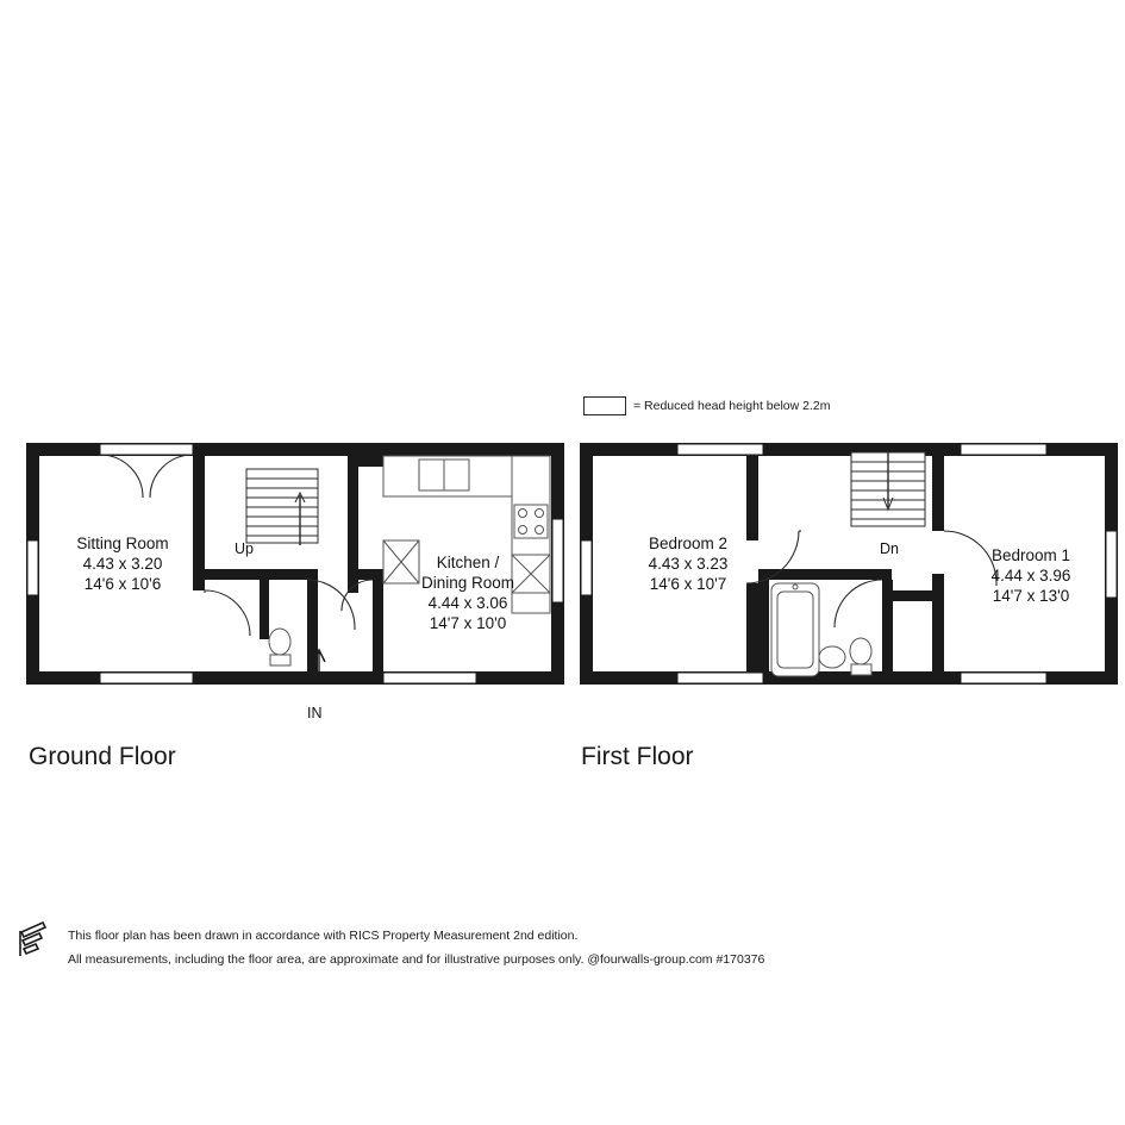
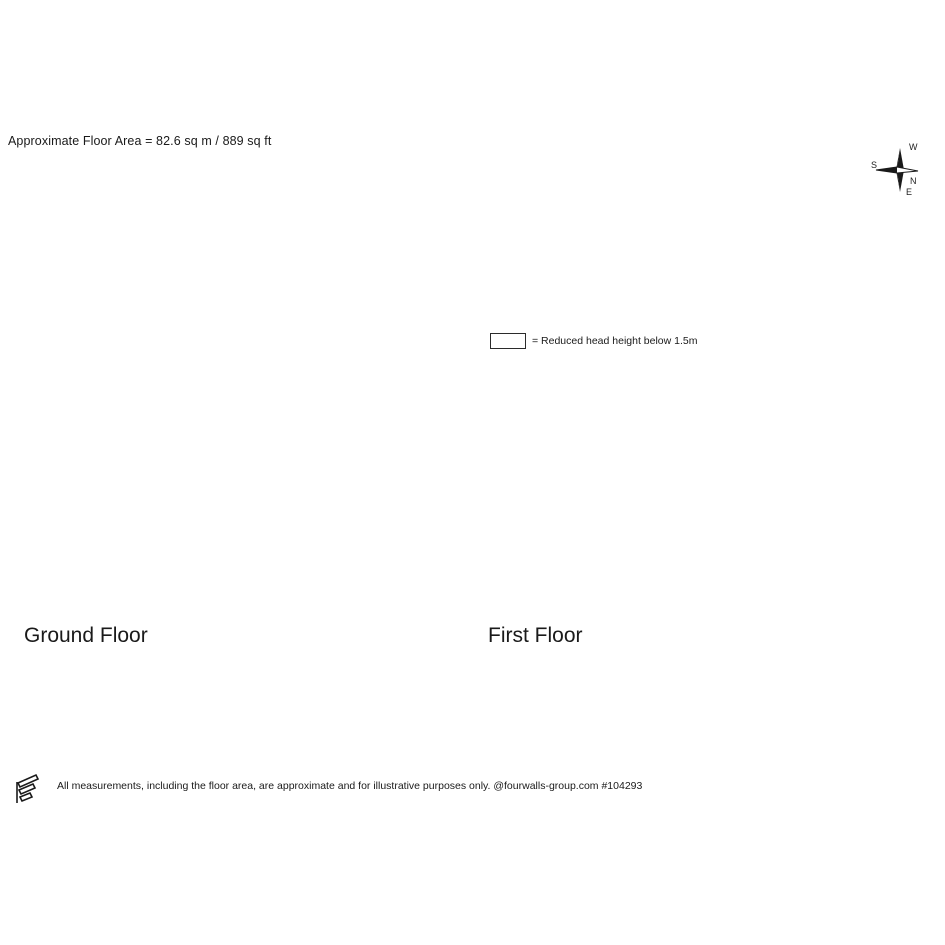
+ Approximate Floor Area = 82.6 sq m / 889 sq ft
+ N
+ S
+ E
+ W
- = Reduced head height below 2.2m
+ = Reduced head height below 1.5m
- Sitting Room
- 4.43 x 3.20
- 14'6 x 10'6
- Kitchen /
- Dining Room
- 4.44 x 3.06
- 14'7 x 10'0
- Up
- IN
- Bedroom 2
- 4.43 x 3.23
- 14'6 x 10'7
- Bedroom 1
- 4.44 x 3.96
- 14'7 x 13'0
- Dn
  Ground Floor
  First Floor
- This floor plan has been drawn in accordance with RICS Property Measurement 2nd edition.
- All measurements, including the floor area, are approximate and for illustrative purposes only. @fourwalls-group.com #170376
+ All measurements, including the floor area, are approximate and for illustrative purposes only. @fourwalls-group.com #104293
